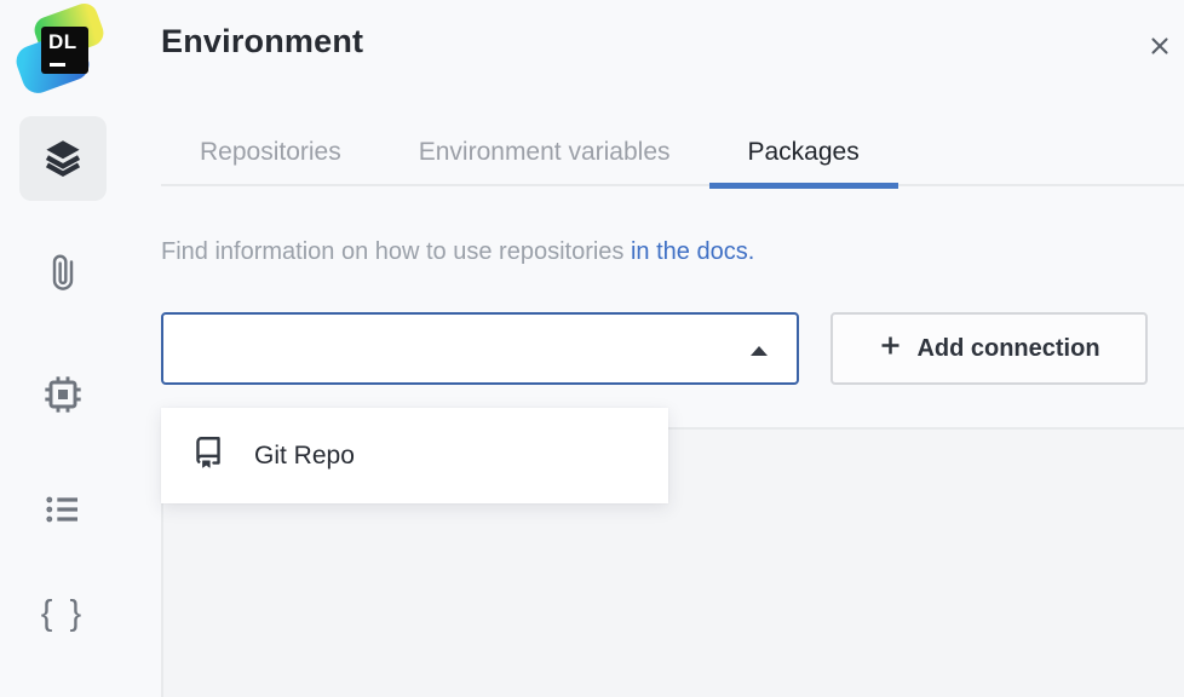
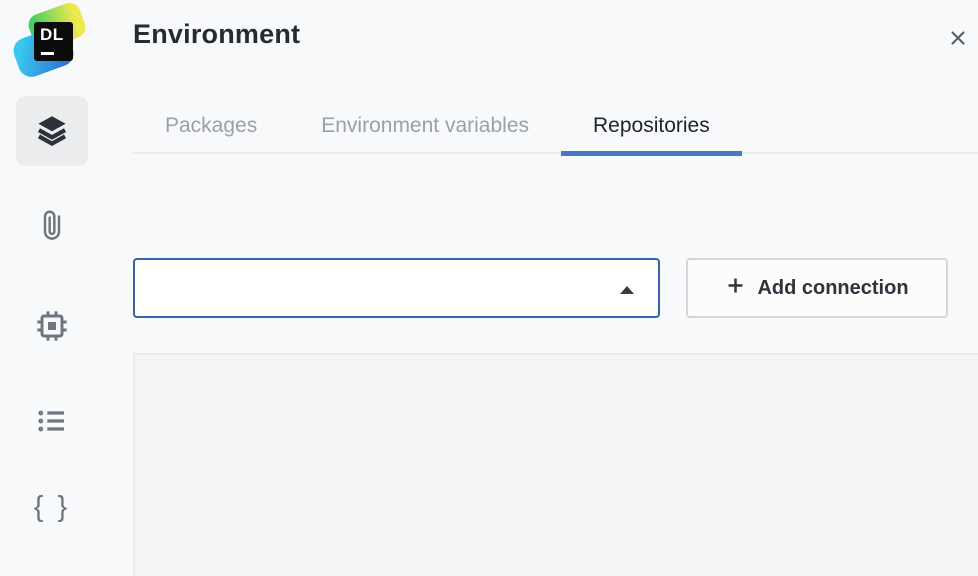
  DL
  Environment
  { }
- Repositories
+ Packages
  Environment variables
- Packages
+ Repositories
- Find information on how to use repositories in the docs.
  Add connection
- Git Repo
